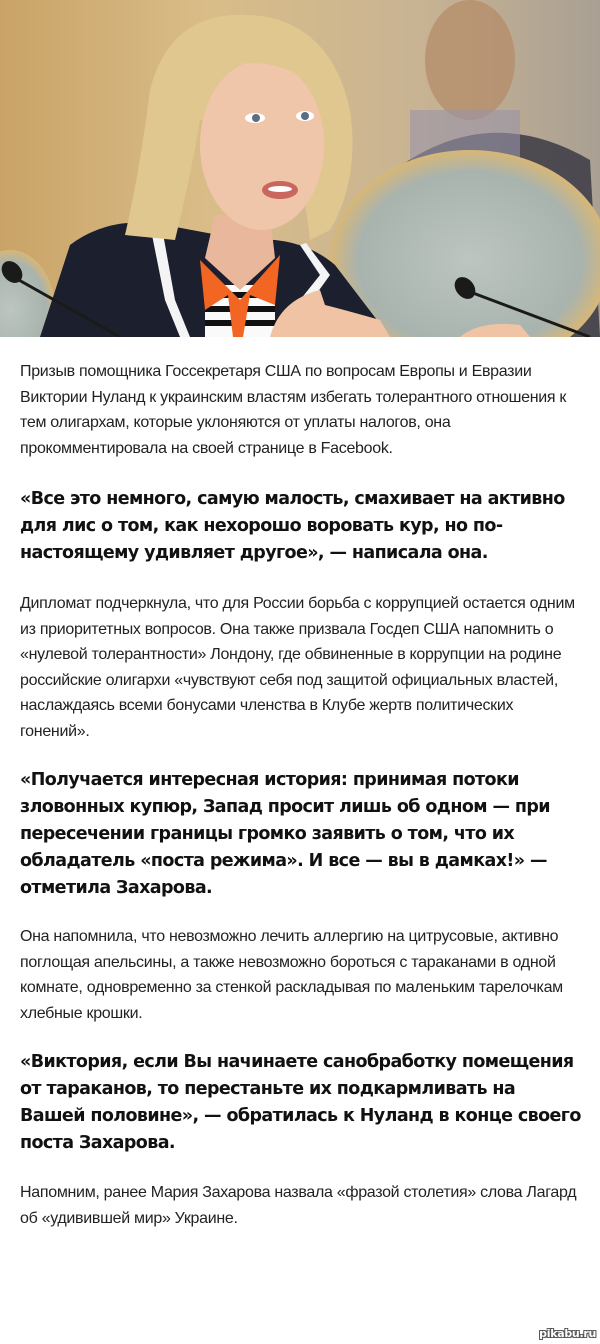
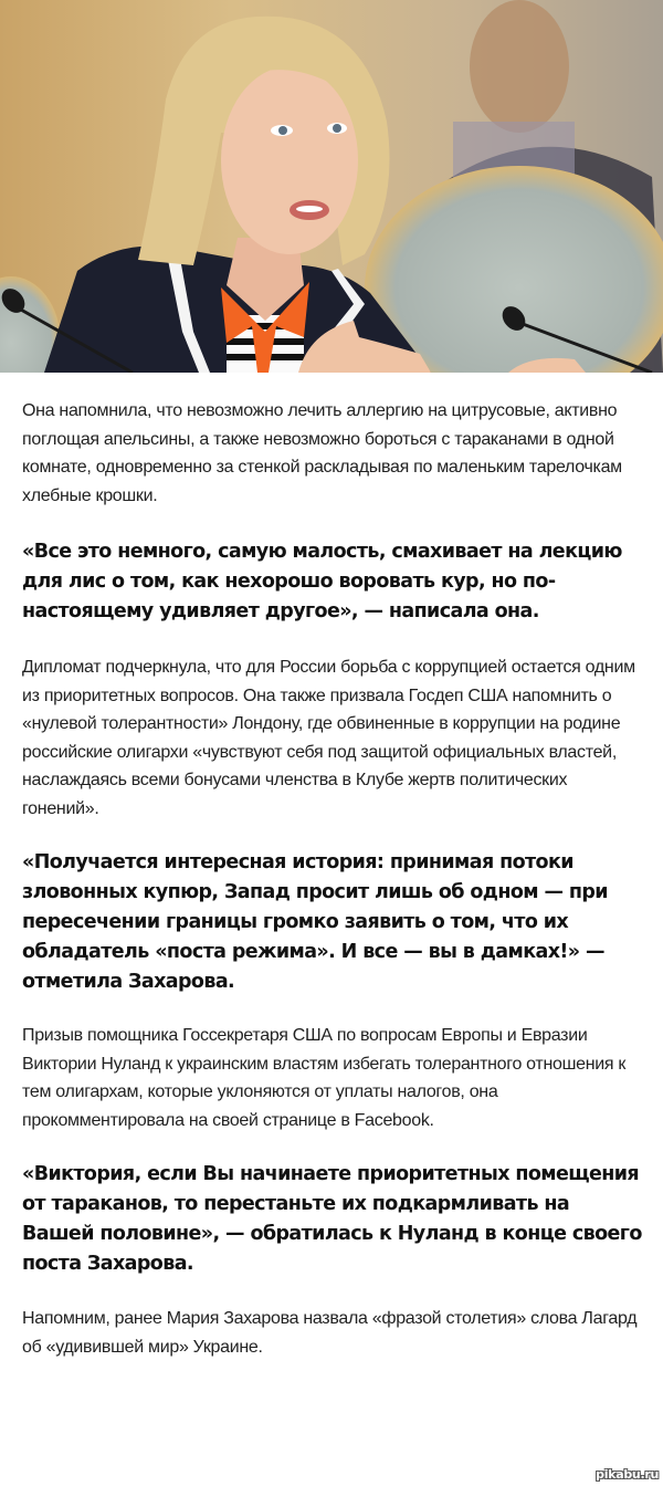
- Призыв помощника Госсекретаря США по вопросам Европы и Евразии Виктории Нуланд к украинским властям избегать толерантного отношения к тем олигархам, которые уклоняются от уплаты налогов, она прокомментировала на своей странице в Facebook.
+ Она напомнила, что невозможно лечить аллергию на цитрусовые, активно поглощая апельсины, а также невозможно бороться с тараканами в одной комнате, одновременно за стенкой раскладывая по маленьким тарелочкам хлебные крошки.
- «Все это немного, самую малость, смахивает на активно для лис о том, как нехорошо воровать кур, но по-настоящему удивляет другое», — написала она.
+ «Все это немного, самую малость, смахивает на лекцию для лис о том, как нехорошо воровать кур, но по-настоящему удивляет другое», — написала она.
  Дипломат подчеркнула, что для России борьба с коррупцией остается одним из приоритетных вопросов. Она также призвала Госдеп США напомнить о «нулевой толерантности» Лондону, где обвиненные в коррупции на родине российские олигархи «чувствуют себя под защитой официальных властей, наслаждаясь всеми бонусами членства в Клубе жертв политических гонений».
  «Получается интересная история: принимая потоки зловонных купюр, Запад просит лишь об одном — при пересечении границы громко заявить о том, что их обладатель «поста режима». И все — вы в дамках!» — отметила Захарова.
- Она напомнила, что невозможно лечить аллергию на цитрусовые, активно поглощая апельсины, а также невозможно бороться с тараканами в одной комнате, одновременно за стенкой раскладывая по маленьким тарелочкам хлебные крошки.
+ Призыв помощника Госсекретаря США по вопросам Европы и Евразии Виктории Нуланд к украинским властям избегать толерантного отношения к тем олигархам, которые уклоняются от уплаты налогов, она прокомментировала на своей странице в Facebook.
- «Виктория, если Вы начинаете санобработку помещения от тараканов, то перестаньте их подкармливать на Вашей половине», — обратилась к Нуланд в конце своего поста Захарова.
+ «Виктория, если Вы начинаете приоритетных помещения от тараканов, то перестаньте их подкармливать на Вашей половине», — обратилась к Нуланд в конце своего поста Захарова.
  Напомним, ранее Мария Захарова назвала «фразой столетия» слова Лагард об «удивившей мир» Украине.
  pikabu.ru
